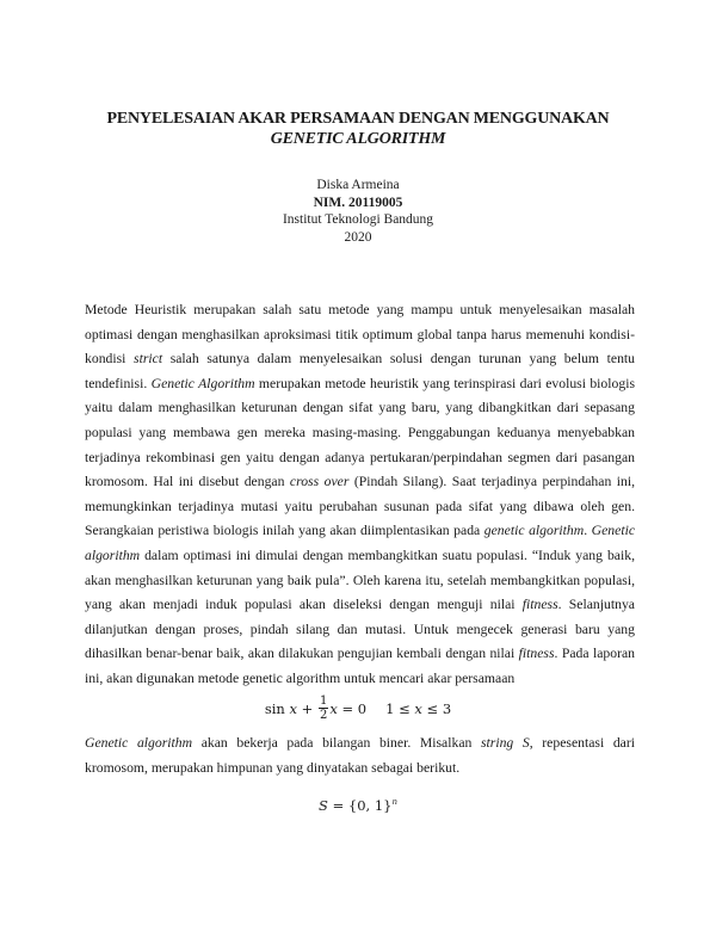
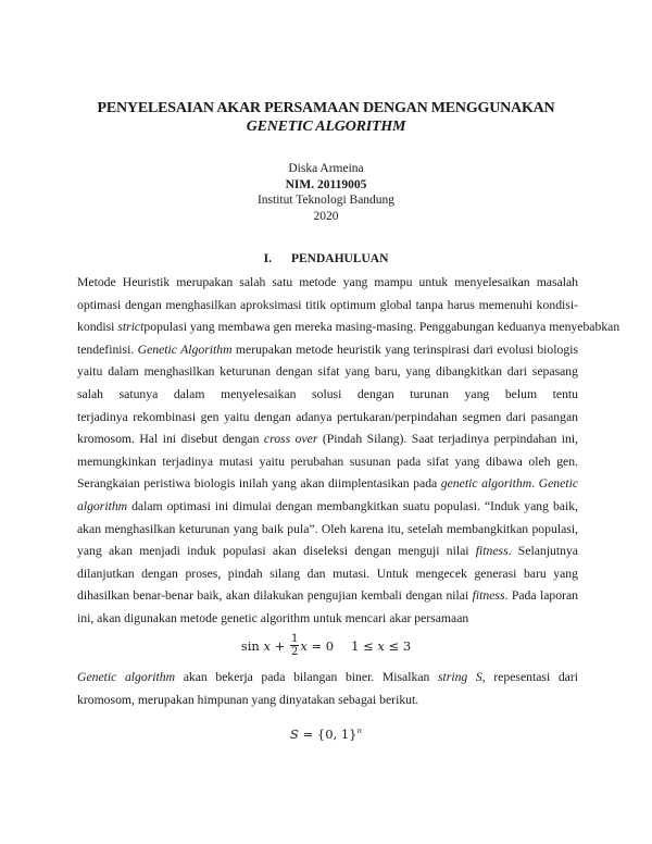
  PENYELESAIAN AKAR PERSAMAAN DENGAN MENGGUNAKAN
  GENETIC ALGORITHM
  Diska Armeina
  NIM. 20119005
  Institut Teknologi Bandung
  2020
+ I. PENDAHULUAN
  Metode Heuristik merupakan salah satu metode yang mampu untuk menyelesaikan masalah
  optimasi dengan menghasilkan aproksimasi titik optimum global tanpa harus memenuhi kondisi-
- kondisi strict salah satunya dalam menyelesaikan solusi dengan turunan yang belum tentu
+ kondisi strictpopulasi yang membawa gen mereka masing-masing. Penggabungan keduanya menyebabkan
  tendefinisi. Genetic Algorithm merupakan metode heuristik yang terinspirasi dari evolusi biologis
  yaitu dalam menghasilkan keturunan dengan sifat yang baru, yang dibangkitkan dari sepasang
- populasi yang membawa gen mereka masing-masing. Penggabungan keduanya menyebabkan
+ salah satunya dalam menyelesaikan solusi dengan turunan yang belum tentu
  terjadinya rekombinasi gen yaitu dengan adanya pertukaran/perpindahan segmen dari pasangan
  kromosom. Hal ini disebut dengan cross over (Pindah Silang). Saat terjadinya perpindahan ini,
  memungkinkan terjadinya mutasi yaitu perubahan susunan pada sifat yang dibawa oleh gen.
  Serangkaian peristiwa biologis inilah yang akan diimplentasikan pada genetic algorithm. Genetic
  algorithm dalam optimasi ini dimulai dengan membangkitkan suatu populasi. “Induk yang baik,
  akan menghasilkan keturunan yang baik pula”. Oleh karena itu, setelah membangkitkan populasi,
  yang akan menjadi induk populasi akan diseleksi dengan menguji nilai fitness. Selanjutnya
  dilanjutkan dengan proses, pindah silang dan mutasi. Untuk mengecek generasi baru yang
  dihasilkan benar-benar baik, akan dilakukan pengujian kembali dengan nilai fitness. Pada laporan
  ini, akan digunakan metode genetic algorithm untuk mencari akar persamaan
  sin
  x
  +
  1
  2
  x
  =
  0
  1
  ≤
  x
  ≤
  3
  Genetic algorithm akan bekerja pada bilangan biner. Misalkan string S, repesentasi dari
  kromosom, merupakan himpunan yang dinyatakan sebagai berikut.
  S = {0, 1}n
